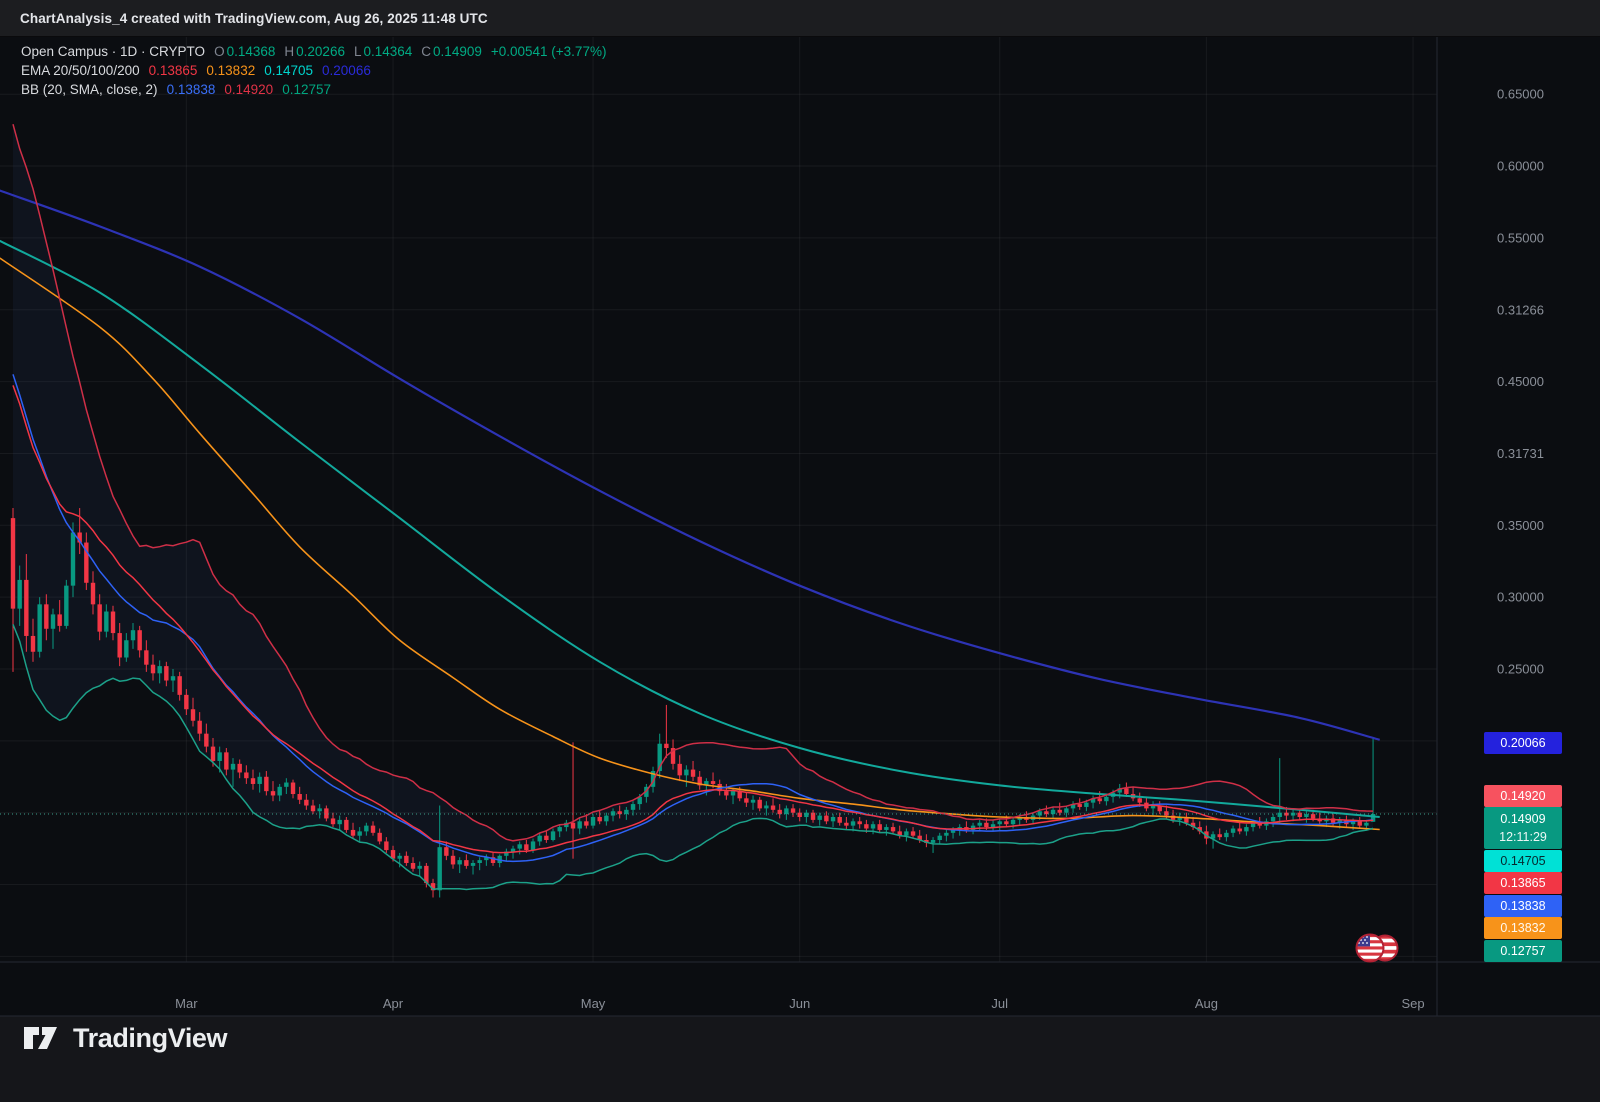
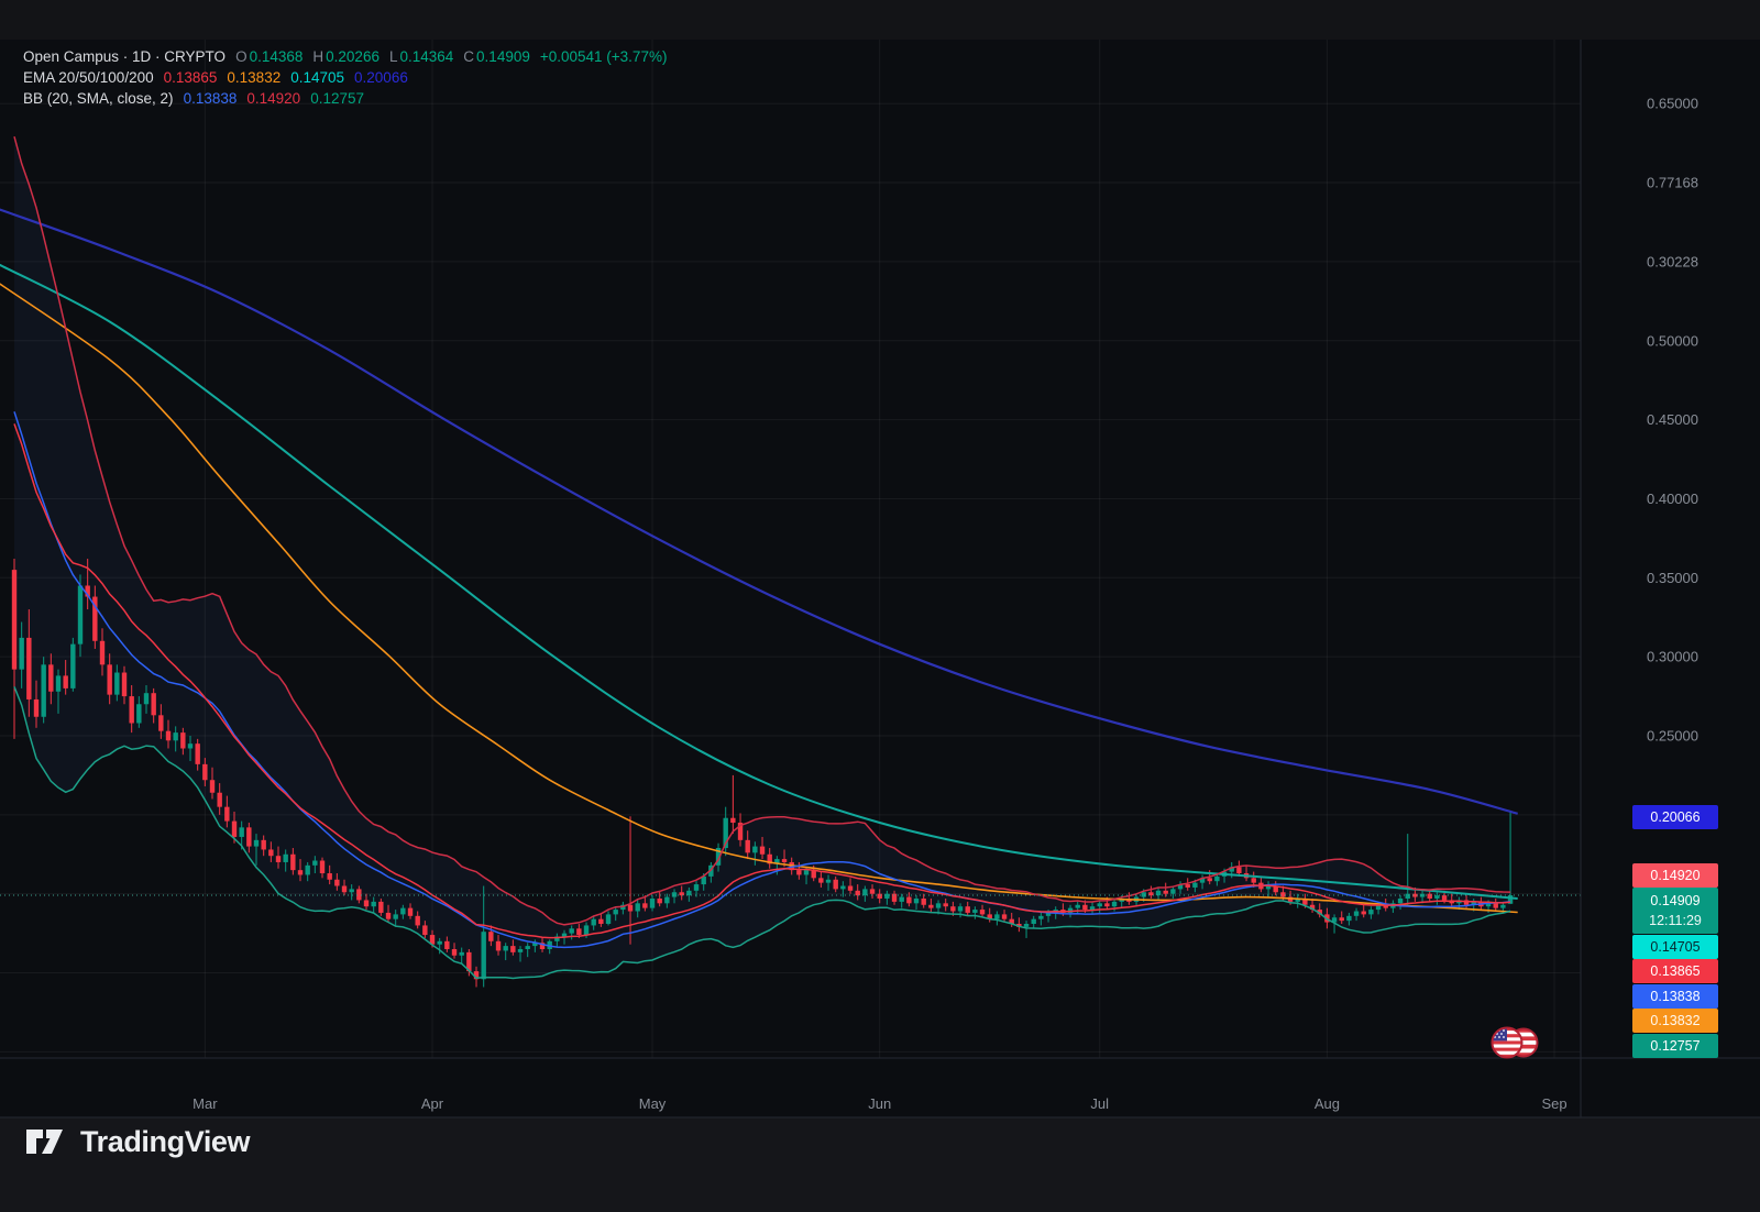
  0.65000
- 0.60000
+ 0.77168
- 0.55000
+ 0.30228
- 0.31266
+ 0.50000
  0.45000
- 0.31731
+ 0.40000
  0.35000
  0.30000
  0.25000
  Mar
  Apr
  May
  Jun
  Jul
  Aug
  Sep
- ChartAnalysis_4 created with TradingView.com, Aug 26, 2025 11:48 UTC
  Open Campus · 1D · CRYPTO
  O
  0.14368
  H
  0.20266
  L
  0.14364
  C
  0.14909
  +0.00541 (+3.77%)
  EMA 20/50/100/200
  0.13865
  0.13832
  0.14705
  0.20066
  BB (20, SMA, close, 2)
  0.13838
  0.14920
  0.12757
  0.20066
  0.14920
  0.14909
  12:11:29
  0.14705
  0.13865
  0.13838
  0.13832
  0.12757
  TradingView
